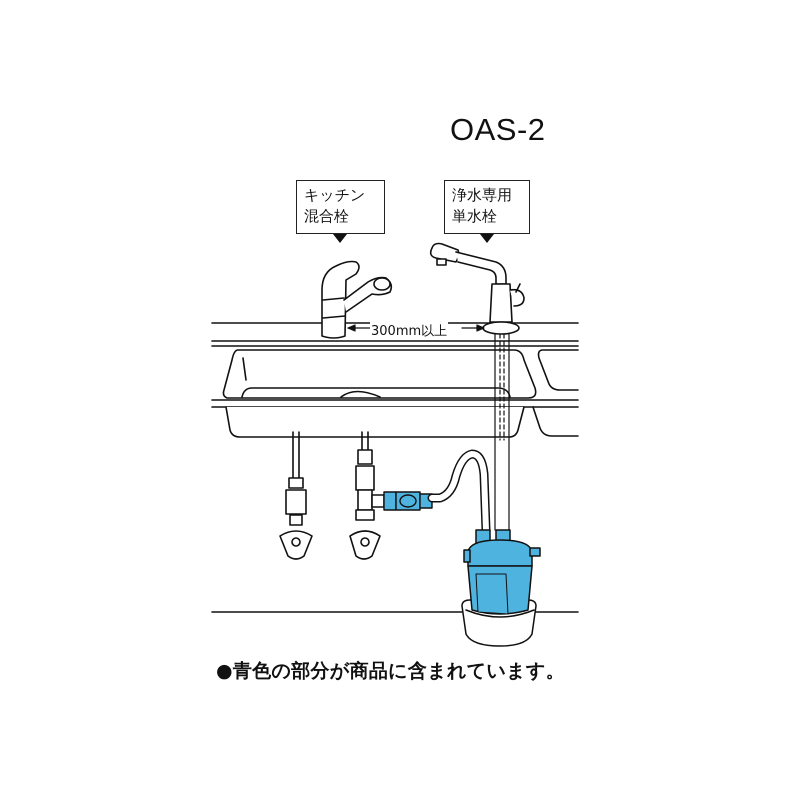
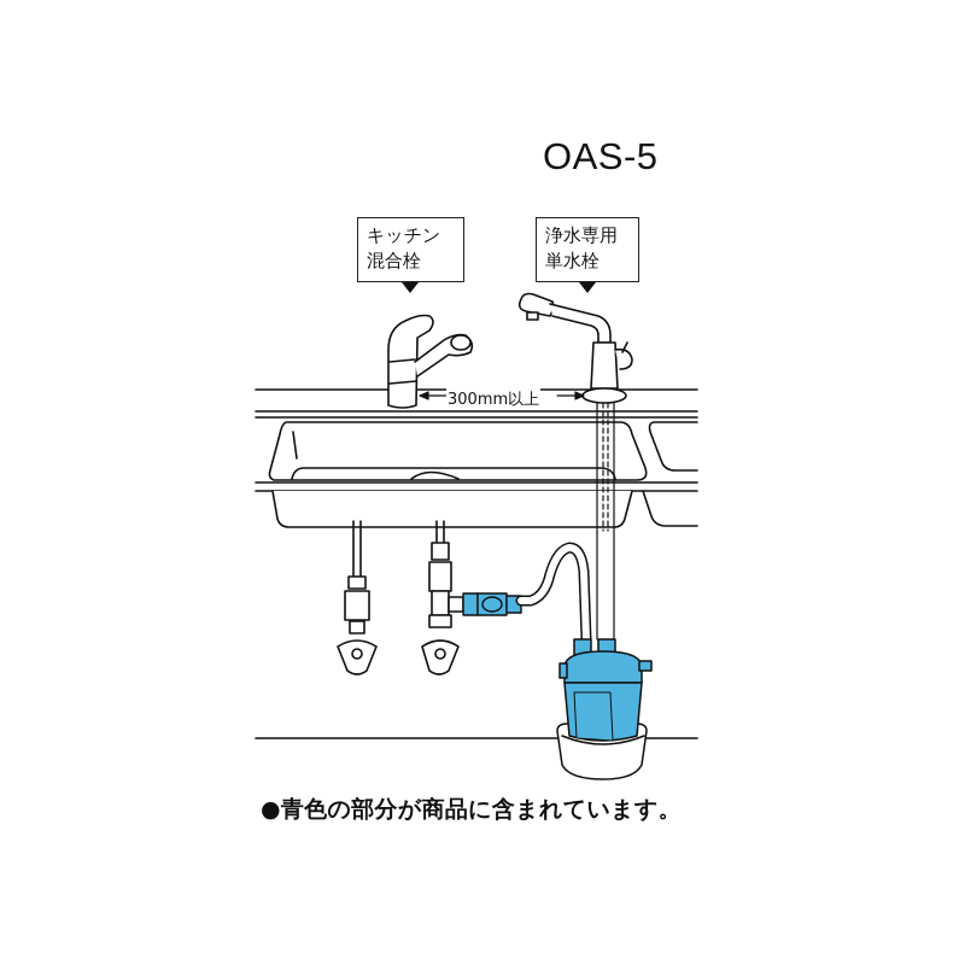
- OAS-2
+ OAS-5
  キッチン
  混合栓
  浄水専用
  単水栓
  300mm以上
  ●青色の部分が商品に含まれています。
